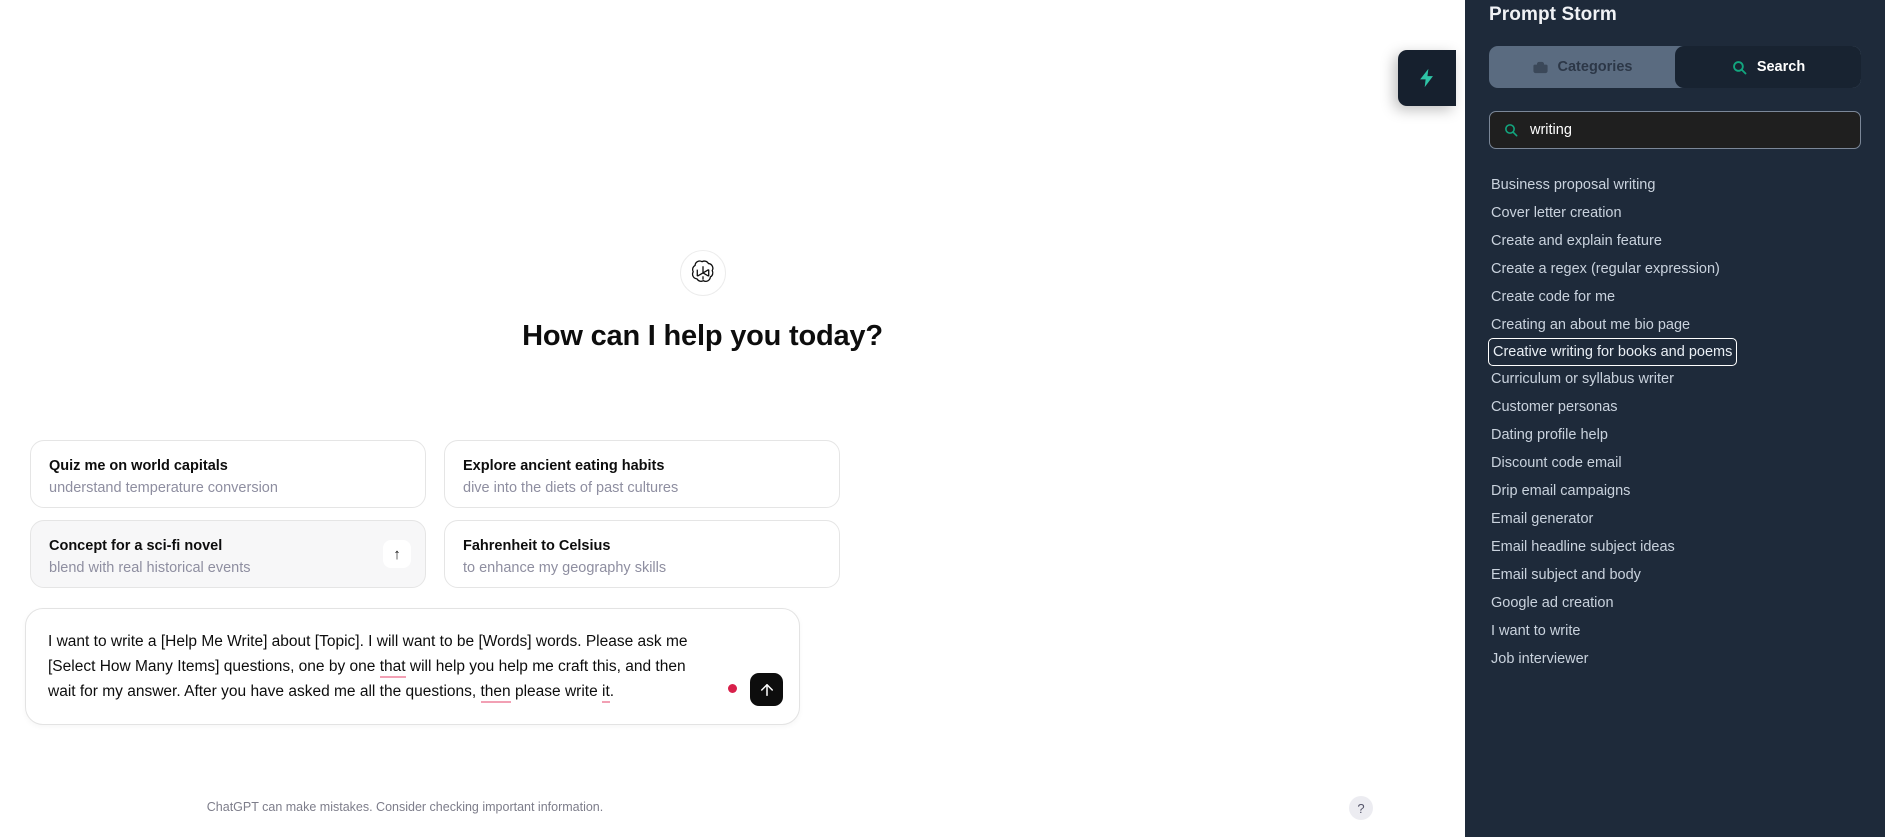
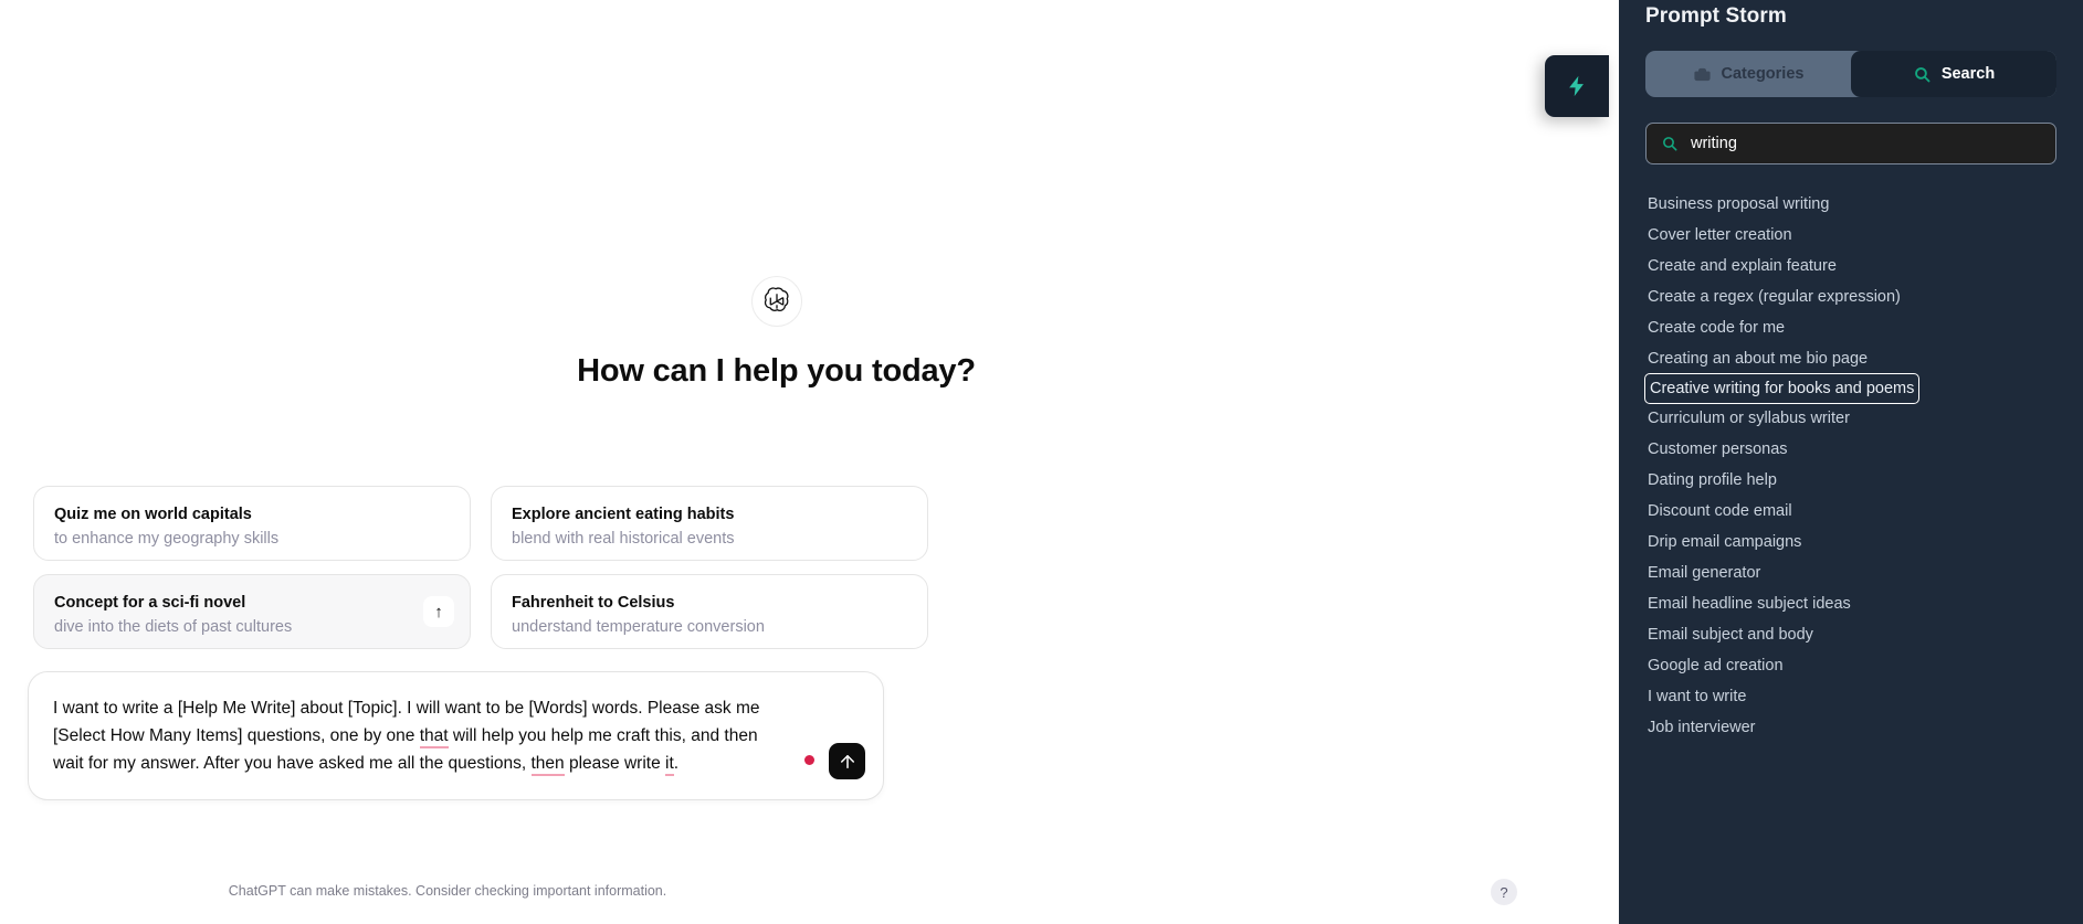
  How can I help you today?
  Quiz me on world capitals
- understand temperature conversion
+ to enhance my geography skills
  Explore ancient eating habits
- dive into the diets of past cultures
+ blend with real historical events
  Concept for a sci-fi novel
- blend with real historical events
+ dive into the diets of past cultures
  ↑
  Fahrenheit to Celsius
- to enhance my geography skills
+ understand temperature conversion
  I want to write a [Help Me Write] about [Topic]. I will want to be [Words] words. Please ask me [Select How Many Items] questions, one by one that will help you help me craft this, and then wait for my answer. After you have asked me all the questions, then please write it.
  ChatGPT can make mistakes. Consider checking important information.
  ?
  Prompt Storm
  Categories
  Search
  writing
  Business proposal writing
  Cover letter creation
  Create and explain feature
  Create a regex (regular expression)
  Create code for me
  Creating an about me bio page
  Creative writing for books and poems
  Curriculum or syllabus writer
  Customer personas
  Dating profile help
  Discount code email
  Drip email campaigns
  Email generator
  Email headline subject ideas
  Email subject and body
  Google ad creation
  I want to write
  Job interviewer
